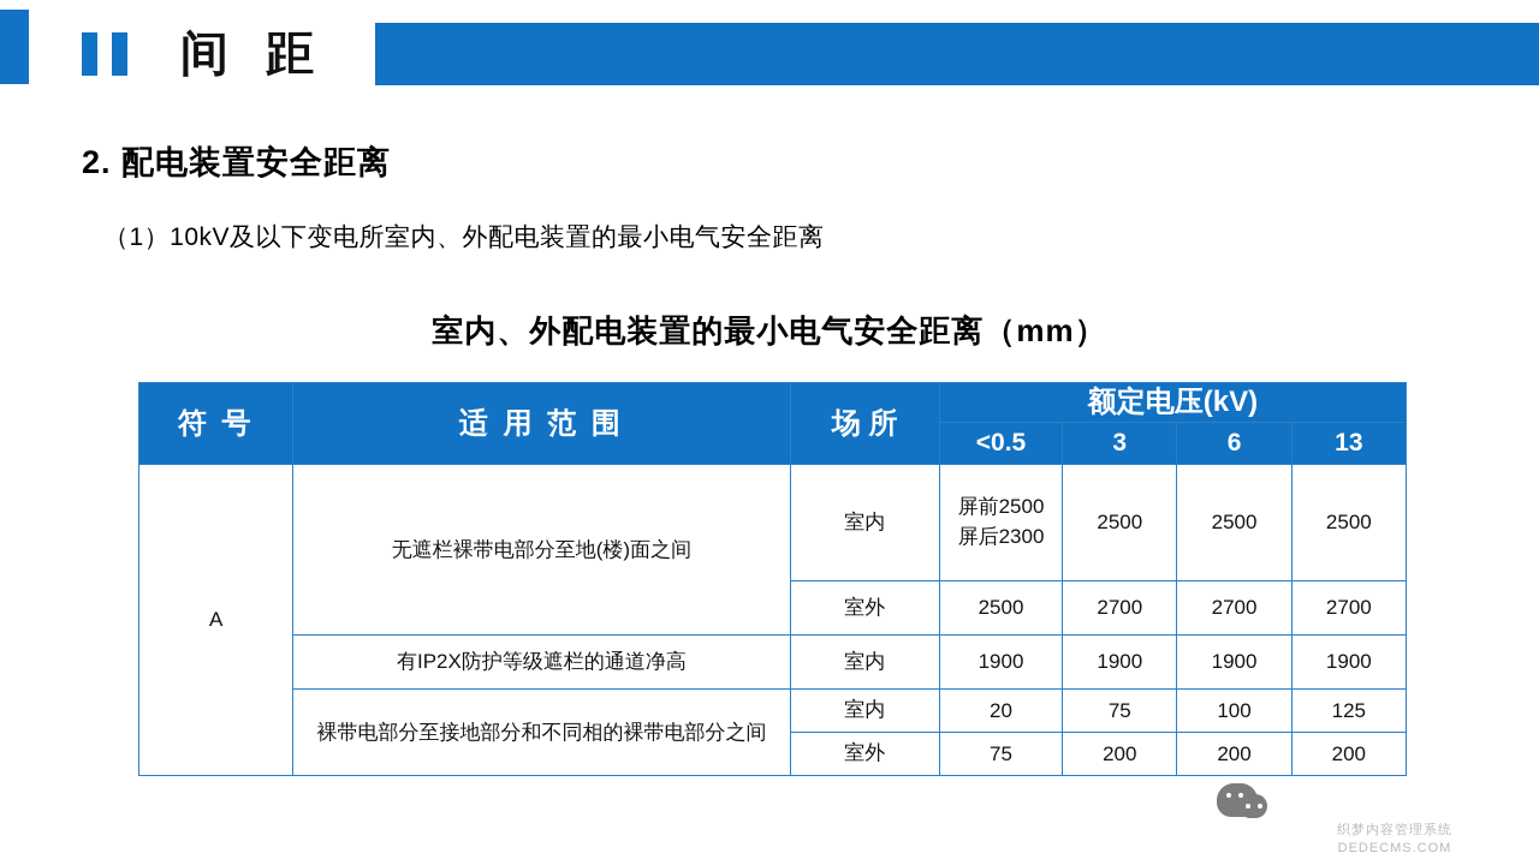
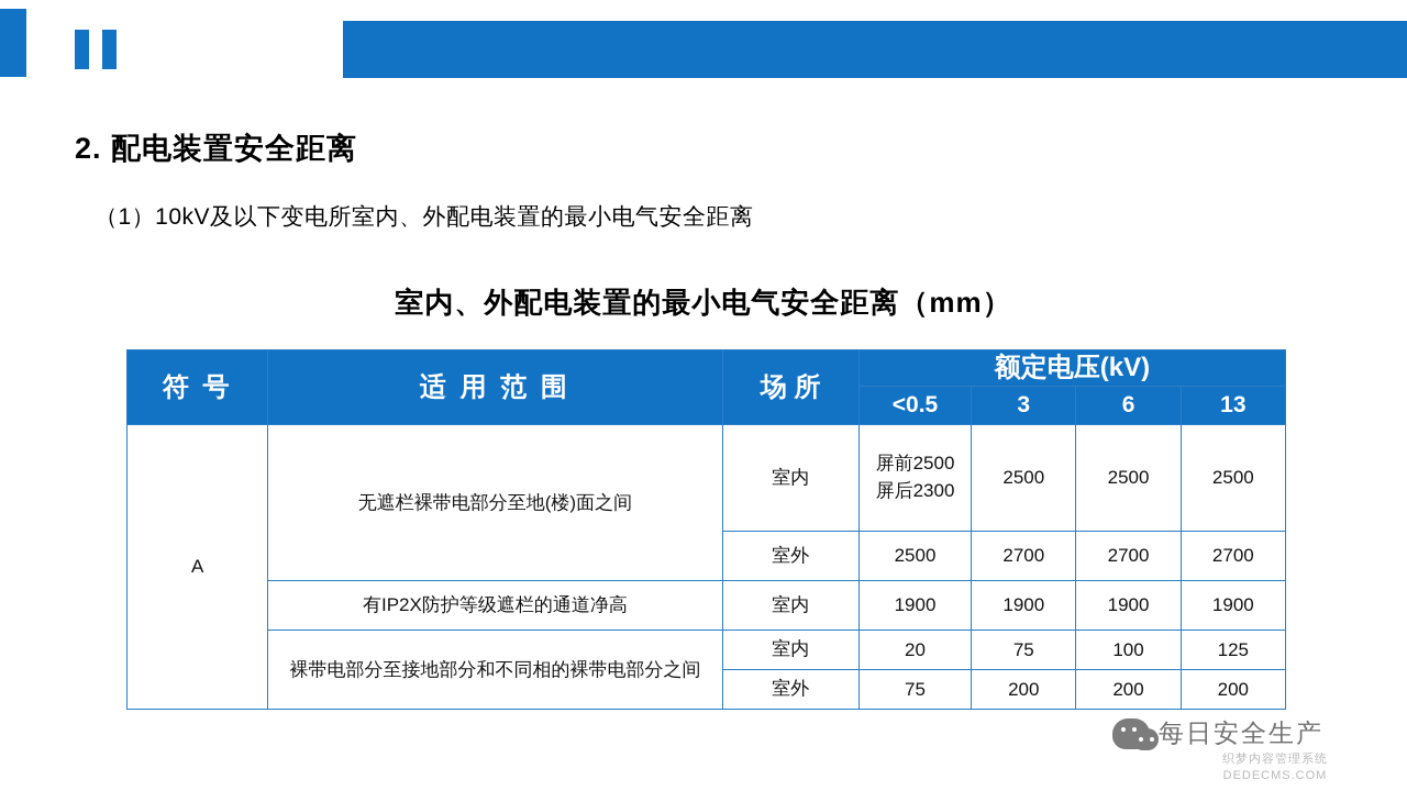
- 间 距
  2. 配电装置安全距离
  （1）10kV及以下变电所室内、外配电装置的最小电气安全距离
  室内、外配电装置的最小电气安全距离（mm）
  符 号	适 用 范 围	场 所	额定电压(kV)
  <0.5	3	6	13
  A	无遮栏裸带电部分至地(楼)面之间	室内	屏前2500 屏后2300	2500	2500	2500
  室外	2500	2700	2700	2700
  有IP2X防护等级遮栏的通道净高	室内	1900	1900	1900	1900
  裸带电部分至接地部分和不同相的裸带电部分之间	室内	20	75	100	125
  室外	75	200	200	200
+ 每日安全生产
  织梦内容管理系统
  DEDECMS.COM
